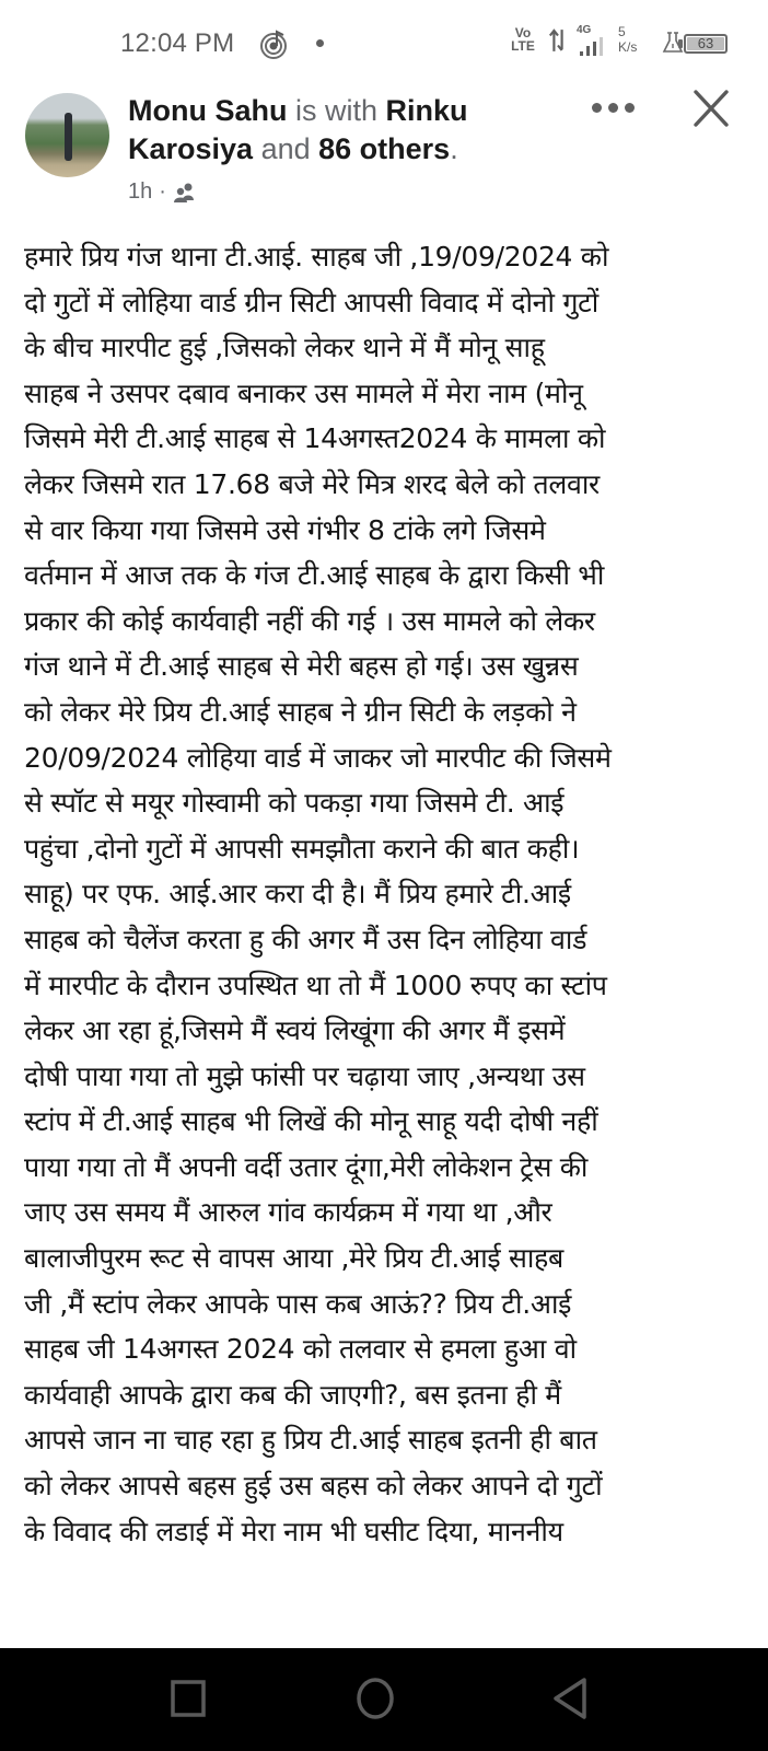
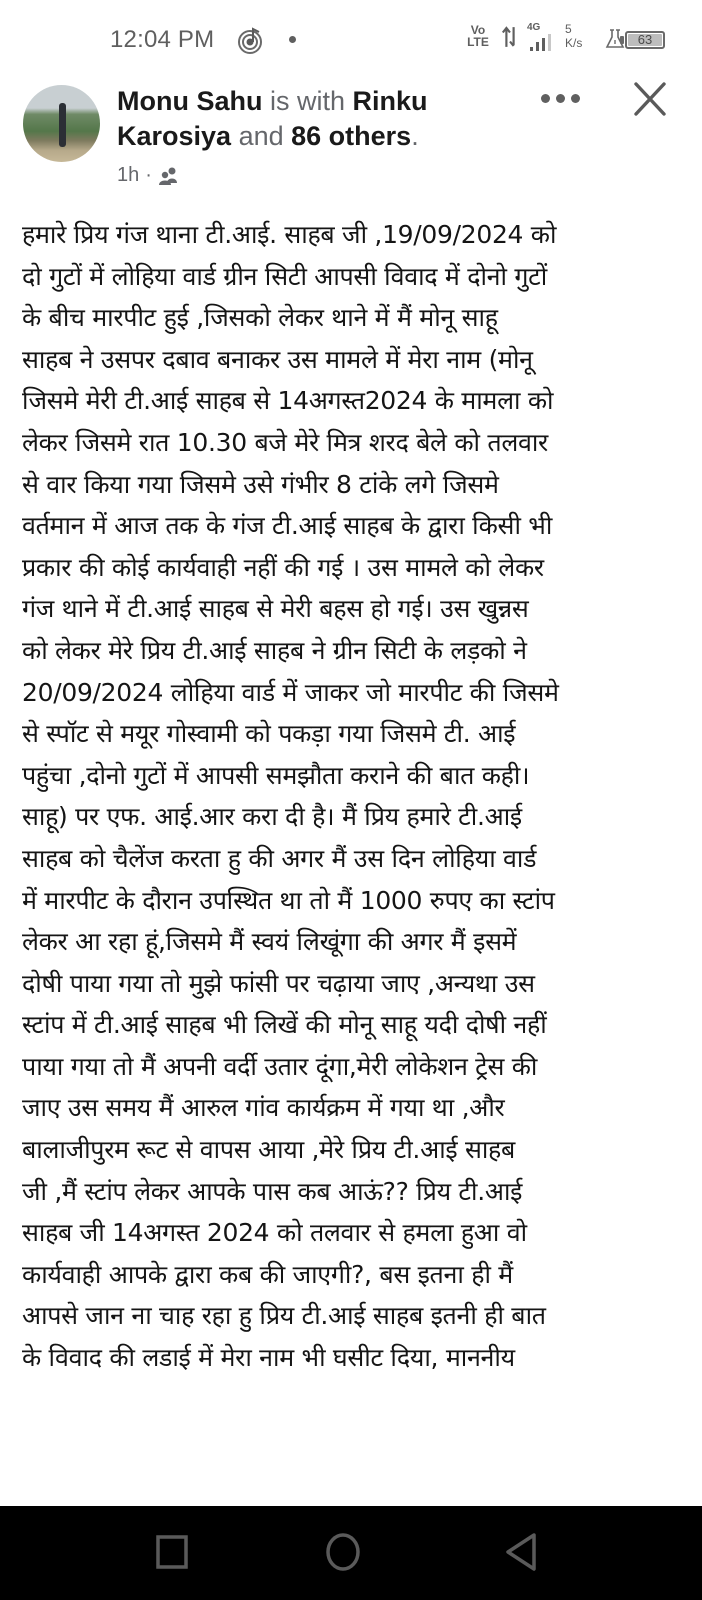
  12:04 PM
  Vo
  LTE
  4G
  5
  K/s
  63
  Monu Sahu is with Rinku Karosiya and 86 others.
  1h
  ·
  हमारे प्रिय गंज थाना टी.आई. साहब जी ,19/09/2024 को
  दो गुटों में लोहिया वार्ड ग्रीन सिटी आपसी विवाद में दोनो गुटों
  के बीच मारपीट हुई ,जिसको लेकर थाने में मैं मोनू साहू
  साहब ने उसपर दबाव बनाकर उस मामले में मेरा नाम (मोनू
  जिसमे मेरी टी.आई साहब से 14अगस्त2024 के मामला को
- लेकर जिसमे रात 17.68 बजे मेरे मित्र शरद बेले को तलवार
+ लेकर जिसमे रात 10.30 बजे मेरे मित्र शरद बेले को तलवार
  से वार किया गया जिसमे उसे गंभीर 8 टांके लगे जिसमे
  वर्तमान में आज तक के गंज टी.आई साहब के द्वारा किसी भी
  प्रकार की कोई कार्यवाही नहीं की गई । उस मामले को लेकर
  गंज थाने में टी.आई साहब से मेरी बहस हो गई। उस खुन्नस
  को लेकर मेरे प्रिय टी.आई साहब ने ग्रीन सिटी के लड़को ने
  20/09/2024 लोहिया वार्ड में जाकर जो मारपीट की जिसमे
  से स्पॉट से मयूर गोस्वामी को पकड़ा गया जिसमे टी. आई
  पहुंचा ,दोनो गुटों में आपसी समझौता कराने की बात कही।
  साहू) पर एफ. आई.आर करा दी है। मैं प्रिय हमारे टी.आई
  साहब को चैलेंज करता हु की अगर मैं उस दिन लोहिया वार्ड
  में मारपीट के दौरान उपस्थित था तो मैं 1000 रुपए का स्टांप
  लेकर आ रहा हूं,जिसमे मैं स्वयं लिखूंगा की अगर मैं इसमें
  दोषी पाया गया तो मुझे फांसी पर चढ़ाया जाए ,अन्यथा उस
  स्टांप में टी.आई साहब भी लिखें की मोनू साहू यदी दोषी नहीं
  पाया गया तो मैं अपनी वर्दी उतार दूंगा,मेरी लोकेशन ट्रेस की
  जाए उस समय मैं आरुल गांव कार्यक्रम में गया था ,और
  बालाजीपुरम रूट से वापस आया ,मेरे प्रिय टी.आई साहब
  जी ,मैं स्टांप लेकर आपके पास कब आऊं?? प्रिय टी.आई
  साहब जी 14अगस्त 2024 को तलवार से हमला हुआ वो
  कार्यवाही आपके द्वारा कब की जाएगी?, बस इतना ही मैं
  आपसे जान ना चाह रहा हु प्रिय टी.आई साहब इतनी ही बात
- को लेकर आपसे बहस हुई उस बहस को लेकर आपने दो गुटों
  के विवाद की लडाई में मेरा नाम भी घसीट दिया, माननीय
